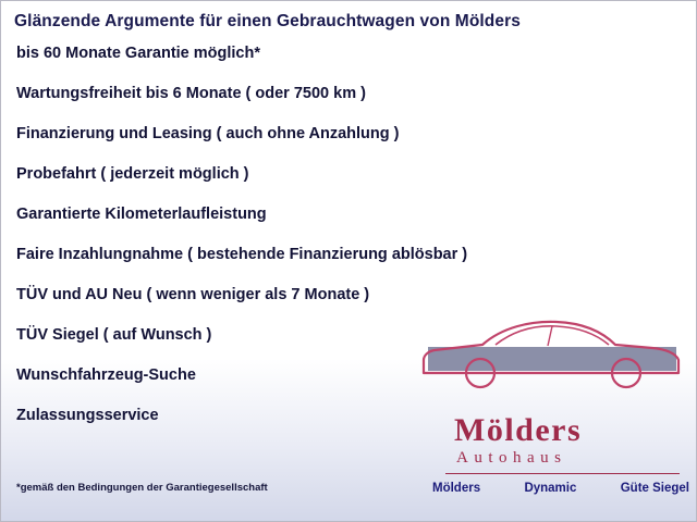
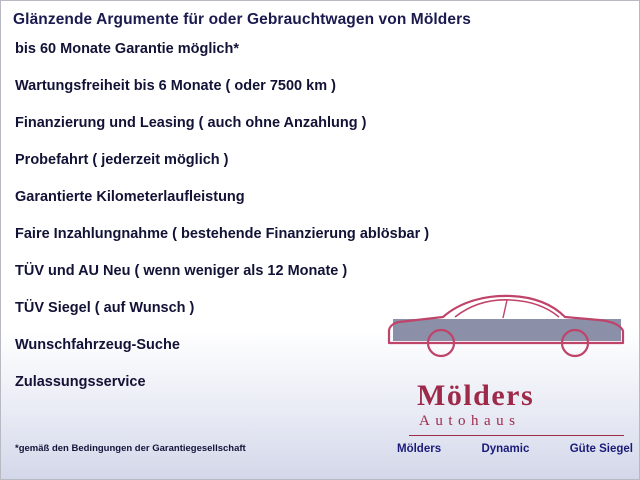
- Glänzende Argumente für einen Gebrauchtwagen von Mölders
+ Glänzende Argumente für oder Gebrauchtwagen von Mölders
  bis 60 Monate Garantie möglich*
  Wartungsfreiheit bis 6 Monate ( oder 7500 km )
  Finanzierung und Leasing ( auch ohne Anzahlung )
  Probefahrt ( jederzeit möglich )
  Garantierte Kilometerlaufleistung
  Faire Inzahlungnahme ( bestehende Finanzierung ablösbar )
- TÜV und AU Neu ( wenn weniger als 7 Monate )
+ TÜV und AU Neu ( wenn weniger als 12 Monate )
  TÜV Siegel ( auf Wunsch )
  Wunschfahrzeug-Suche
  Zulassungsservice
  *gemäß den Bedingungen der Garantiegesellschaft
  Mölders
  Autohaus
  Mölders
  Dynamic
  Güte Siegel
